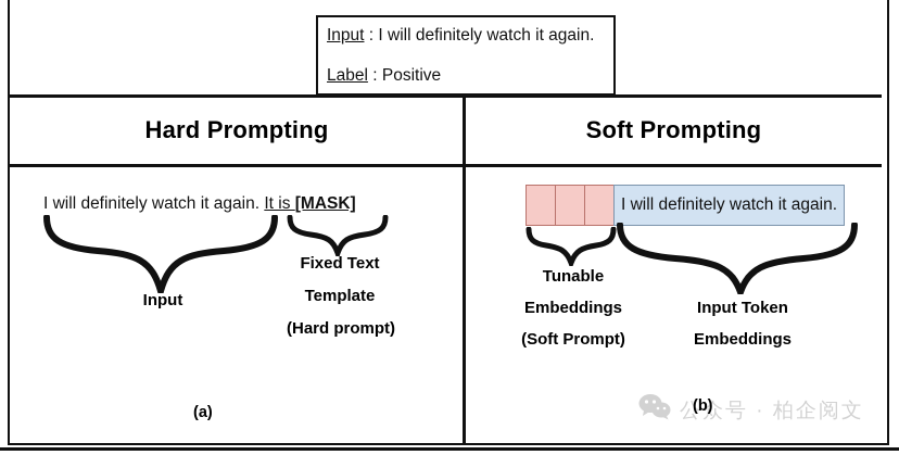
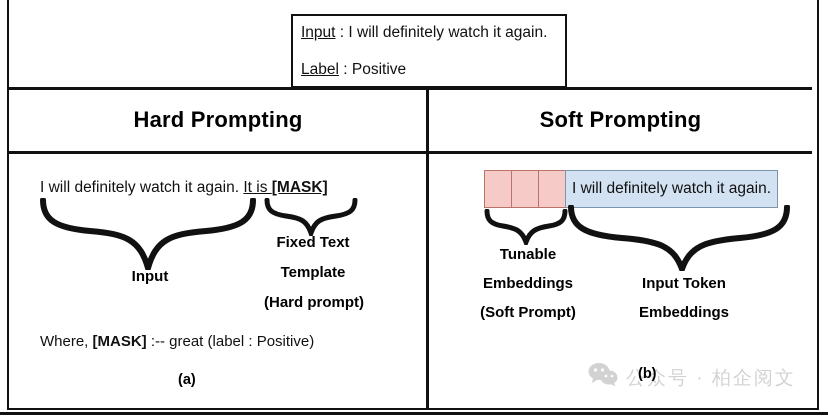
  Input : I will definitely watch it again.
  Label : Positive
  Hard Prompting
  Soft Prompting
  I will definitely watch it again. It is [MASK]
  Input
  Fixed Text
  Template
  (Hard prompt)
+ Where, [MASK] :-- great (label : Positive)
  (a)
  I will definitely watch it again.
  Tunable
  Embeddings
  (Soft Prompt)
  Input Token
  Embeddings
  公众号 · 柏企阅文
  (b)
